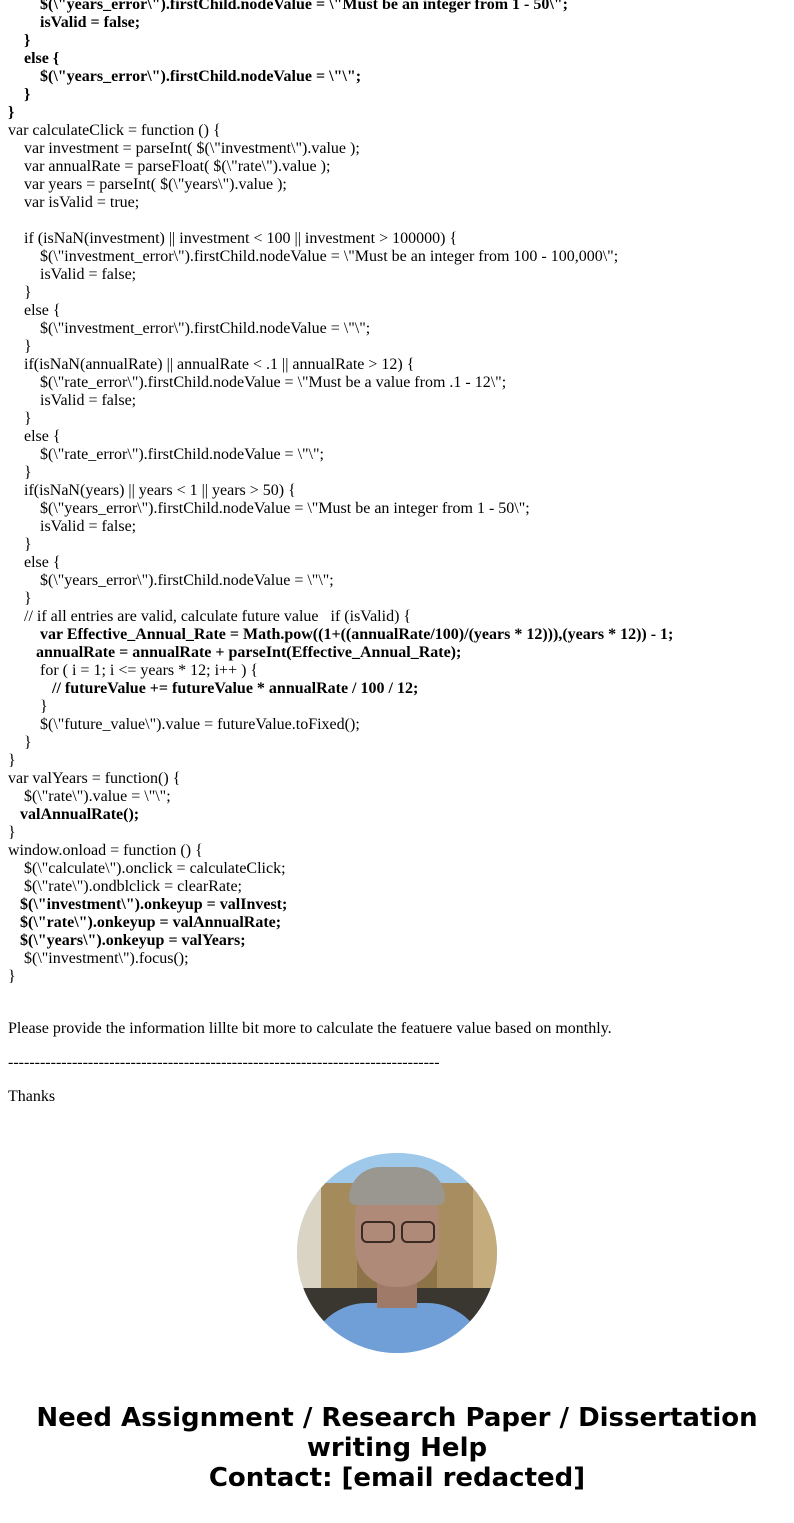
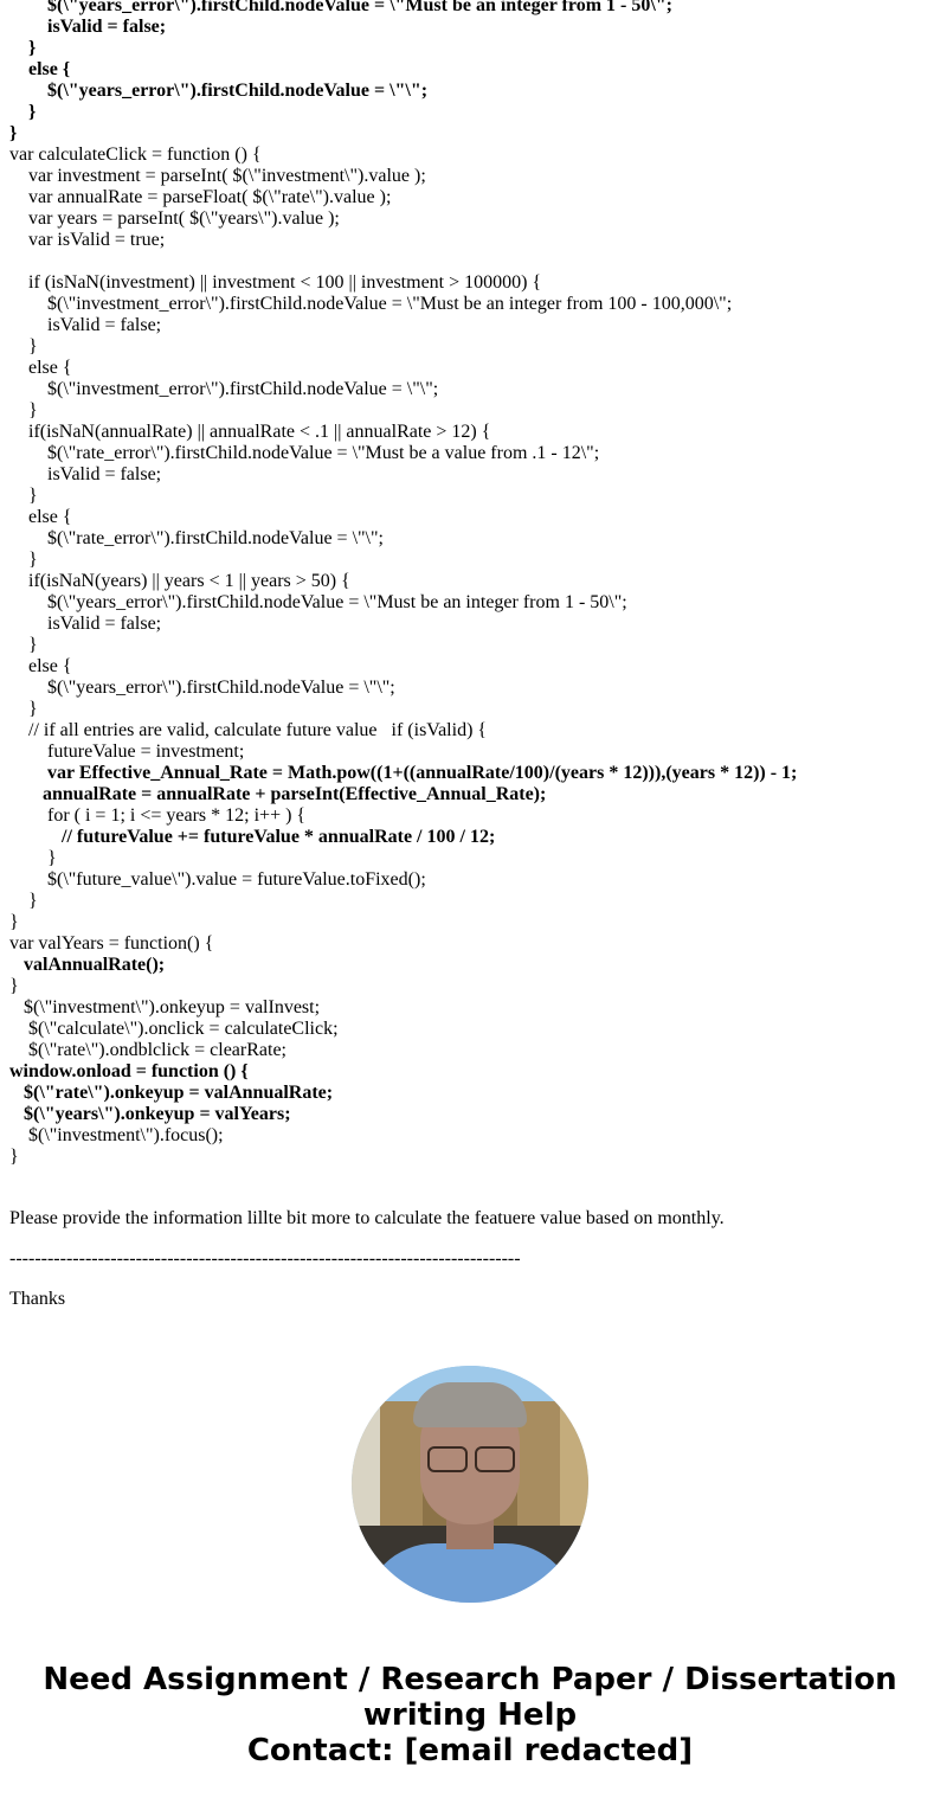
  $(\"years_error\").firstChild.nodeValue = \"Must be an integer from 1 - 50\";
  isValid = false;
  }
  else {
  $(\"years_error\").firstChild.nodeValue = \"\";
  }
  }
  var calculateClick = function () {
  var investment = parseInt( $(\"investment\").value );
  var annualRate = parseFloat( $(\"rate\").value );
  var years = parseInt( $(\"years\").value );
  var isValid = true;
  if (isNaN(investment) || investment < 100 || investment > 100000) {
  $(\"investment_error\").firstChild.nodeValue = \"Must be an integer from 100 - 100,000\";
  isValid = false;
  }
  else {
  $(\"investment_error\").firstChild.nodeValue = \"\";
  }
  if(isNaN(annualRate) || annualRate < .1 || annualRate > 12) {
  $(\"rate_error\").firstChild.nodeValue = \"Must be a value from .1 - 12\";
  isValid = false;
  }
  else {
  $(\"rate_error\").firstChild.nodeValue = \"\";
  }
  if(isNaN(years) || years < 1 || years > 50) {
  $(\"years_error\").firstChild.nodeValue = \"Must be an integer from 1 - 50\";
  isValid = false;
  }
  else {
  $(\"years_error\").firstChild.nodeValue = \"\";
  }
  // if all entries are valid, calculate future value if (isValid) {
+ futureValue = investment;
  var Effective_Annual_Rate = Math.pow((1+((annualRate/100)/(years * 12))),(years * 12)) - 1;
  annualRate = annualRate + parseInt(Effective_Annual_Rate);
  for ( i = 1; i <= years * 12; i++ ) {
  // futureValue += futureValue * annualRate / 100 / 12;
  }
  $(\"future_value\").value = futureValue.toFixed();
  }
  }
  var valYears = function() {
- $(\"rate\").value = \"\";
  valAnnualRate();
  }
- window.onload = function () {
+ $(\"investment\").onkeyup = valInvest;
  $(\"calculate\").onclick = calculateClick;
  $(\"rate\").ondblclick = clearRate;
- $(\"investment\").onkeyup = valInvest;
+ window.onload = function () {
  $(\"rate\").onkeyup = valAnnualRate;
  $(\"years\").onkeyup = valYears;
  $(\"investment\").focus();
  }
  Please provide the information lillte bit more to calculate the featuere value based on monthly.
  ---------------------------------------------------------------------------------
  Thanks
  Need Assignment / Research Paper / Dissertation
  writing Help
  Contact: [email redacted]
